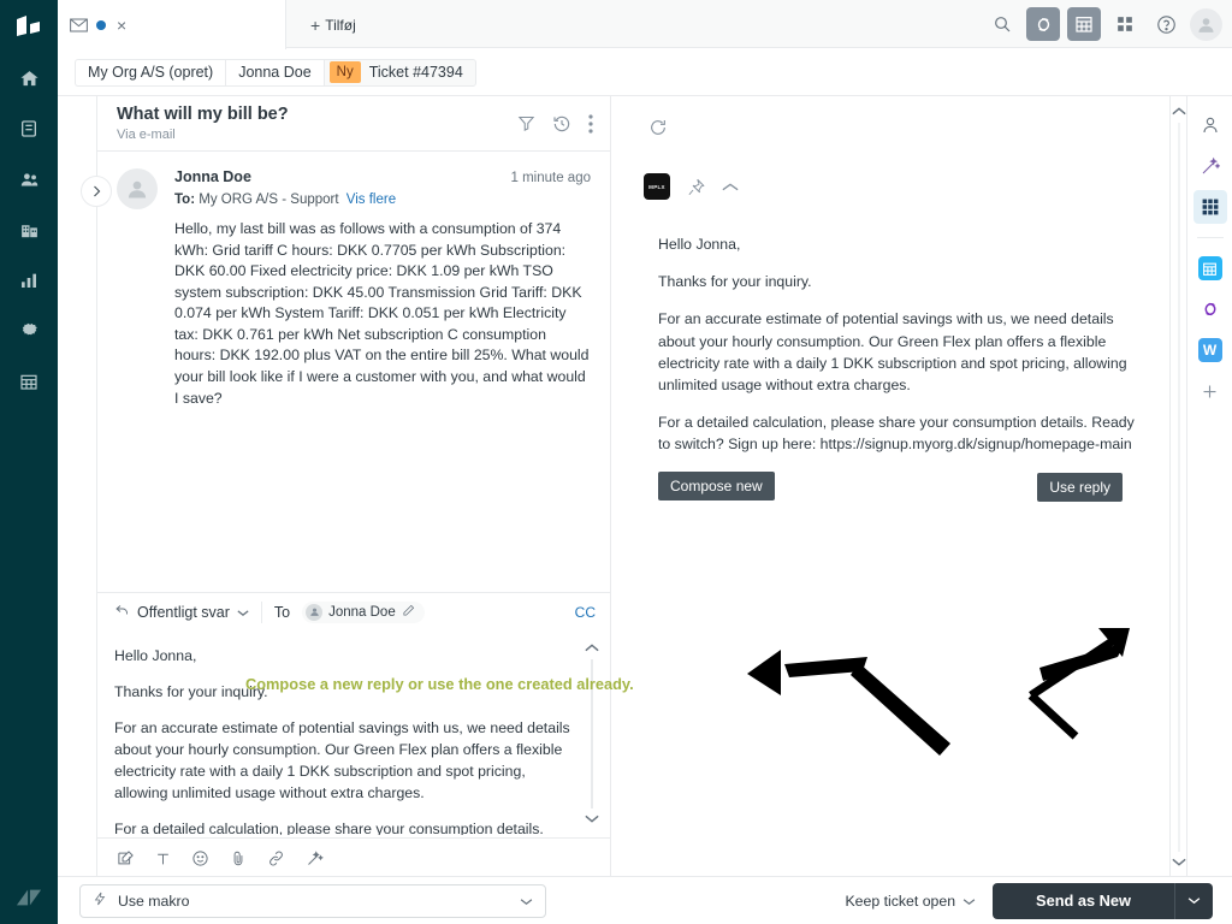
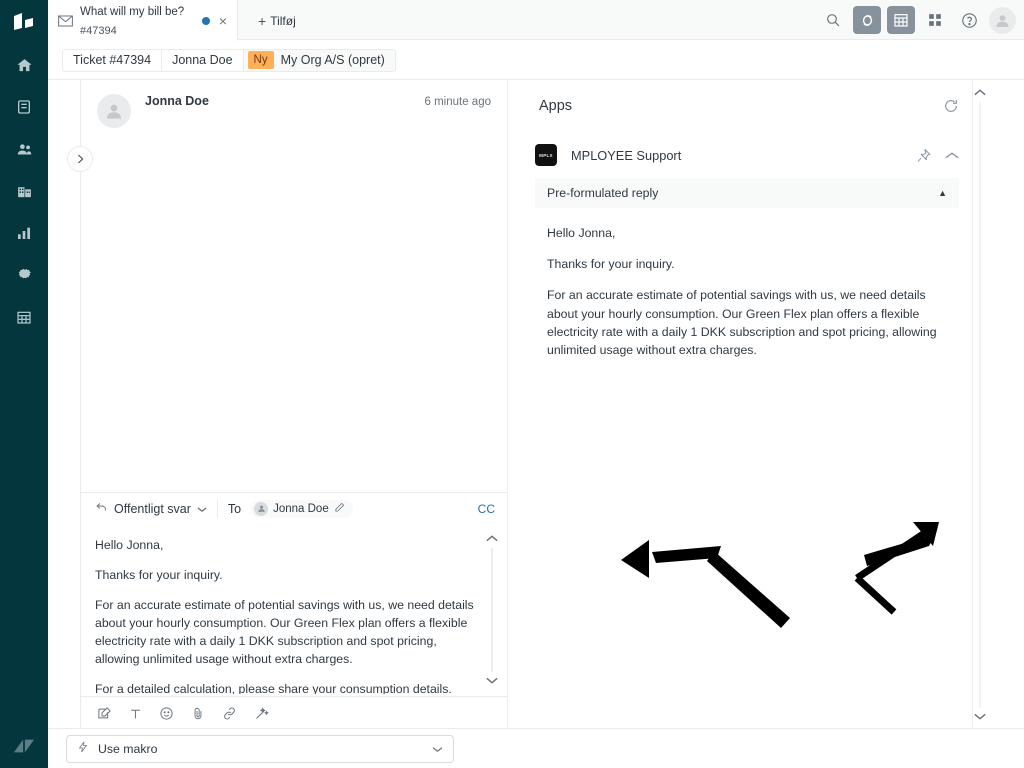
+ What will my bill be? #47394
  ×
  +
  Tilføj
- My Org A/S (opret)
+ Ticket #47394
  Jonna Doe
  Ny
- Ticket #47394
+ My Org A/S (opret)
- What will my bill be?
- Via e-mail
  Jonna Doe
- 1 minute ago
+ 6 minute ago
- To: My ORG A/S - Support Vis flere
- Hello, my last bill was as follows with a consumption of 374 kWh: Grid tariff C hours: DKK 0.7705 per kWh Subscription: DKK 60.00 Fixed electricity price: DKK 1.09 per kWh TSO system subscription: DKK 45.00 Transmission Grid Tariff: DKK 0.074 per kWh System Tariff: DKK 0.051 per kWh Electricity tax: DKK 0.761 per kWh Net subscription C consumption hours: DKK 192.00 plus VAT on the entire bill 25%. What would your bill look like if I were a customer with you, and what would I save?
  Offentligt svar
  To
  Jonna Doe
  CC
  Hello Jonna,
  Thanks for your inquiry.
  For an accurate estimate of potential savings with us, we need details about your hourly consumption. Our Green Flex plan offers a flexible electricity rate with a daily 1 DKK subscription and spot pricing, allowing unlimited usage without extra charges.
+ Apps
+ MPLOYEE Support
+ Pre-formulated reply
+ ▲
  Hello Jonna,
  Thanks for your inquiry.
  For an accurate estimate of potential savings with us, we need details about your hourly consumption. Our Green Flex plan offers a flexible electricity rate with a daily 1 DKK subscription and spot pricing, allowing unlimited usage without extra charges.
- For a detailed calculation, please share your consumption details. Ready to switch? Sign up here: https://signup.myorg.dk/signup/homepage-main
- Compose new
- Use reply
- Compose a new reply or use the one created already.
- W
  Use makro
- Keep ticket open
- Send as New
